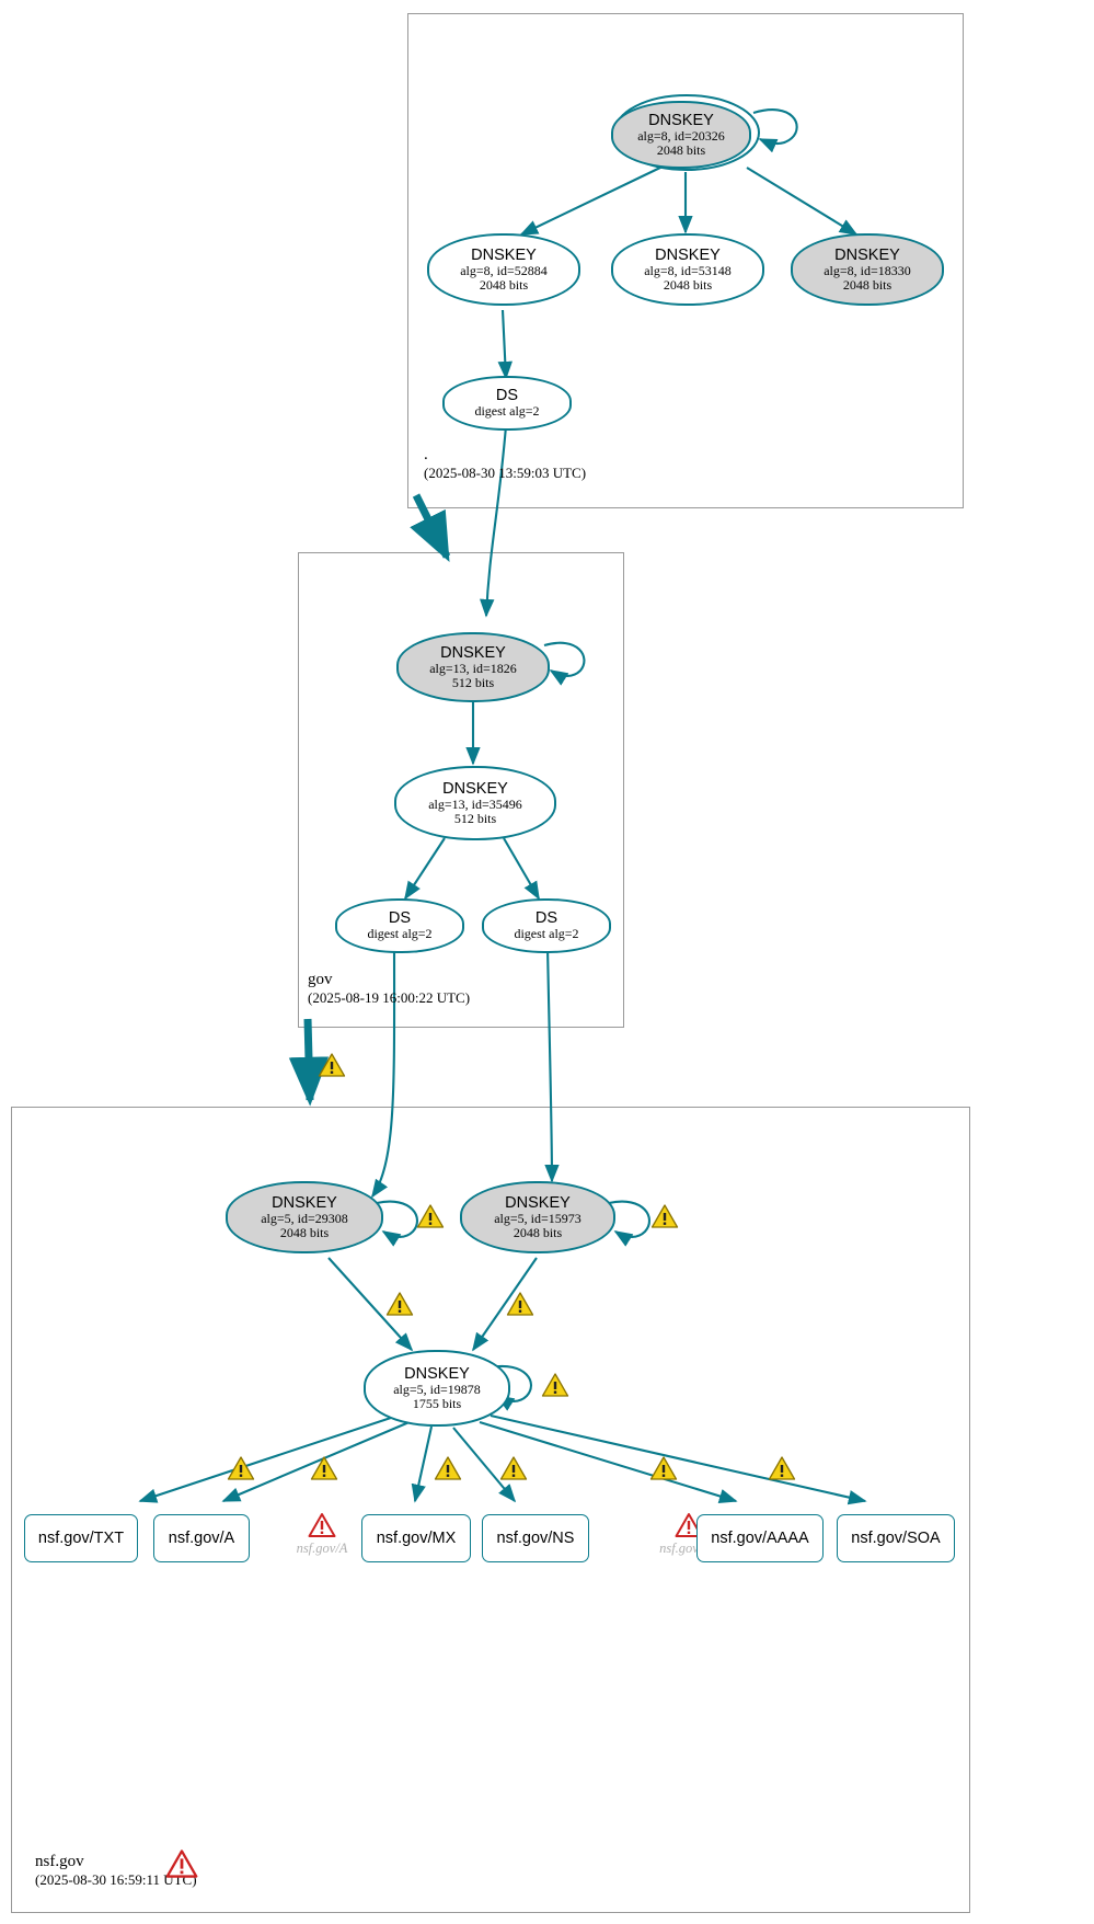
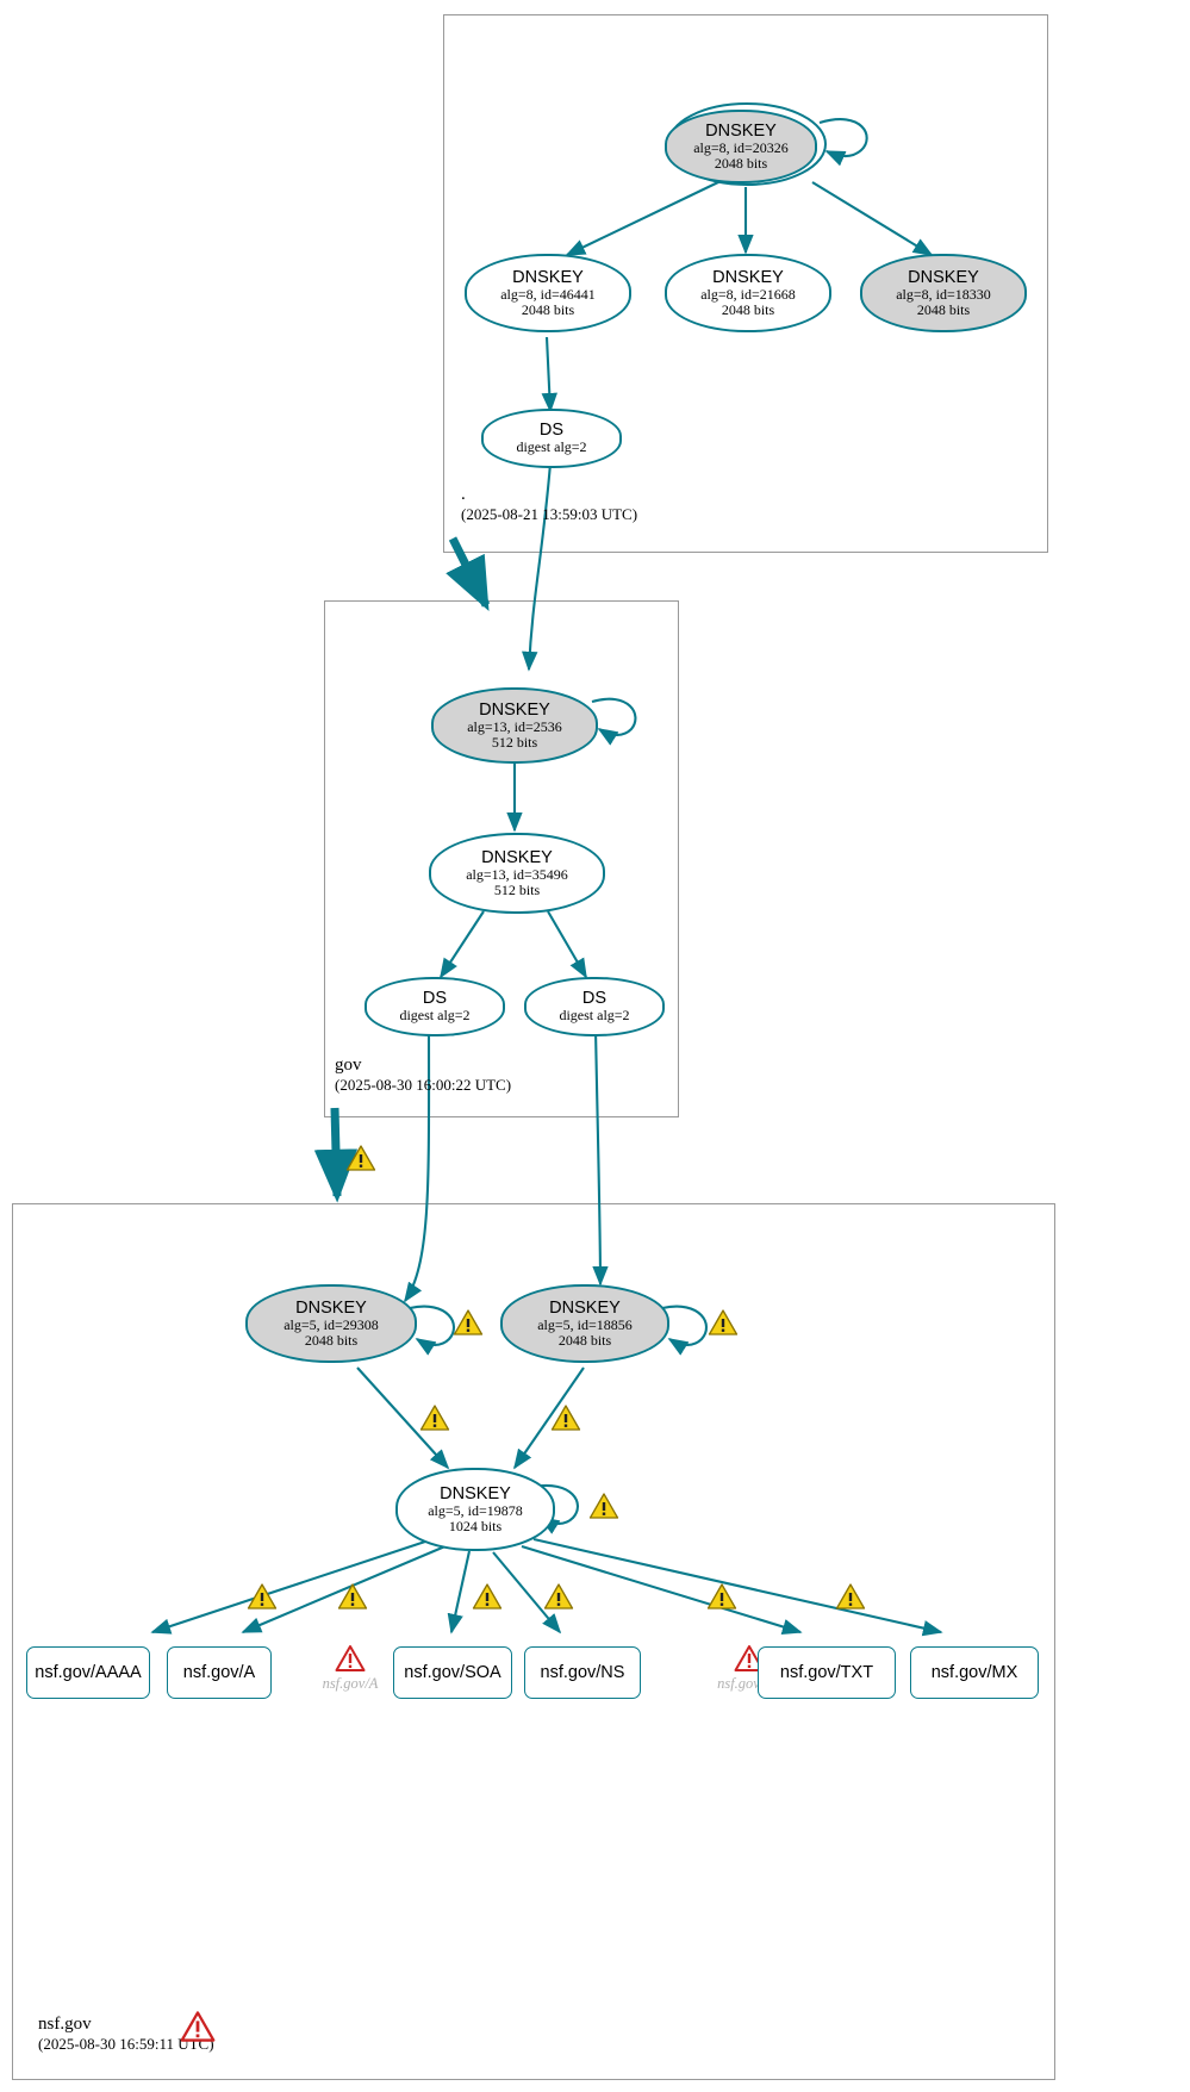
  DNSKEY
  alg=8, id=20326
  2048 bits
  DNSKEY
- alg=8, id=52884
+ alg=8, id=46441
  2048 bits
  DNSKEY
- alg=8, id=53148
+ alg=8, id=21668
  2048 bits
  DNSKEY
  alg=8, id=18330
  2048 bits
  DS
  digest alg=2
  .
- (2025-08-30 13:59:03 UTC)
+ (2025-08-21 13:59:03 UTC)
  DNSKEY
- alg=13, id=1826
+ alg=13, id=2536
  512 bits
  DNSKEY
  alg=13, id=35496
  512 bits
  DS
  digest alg=2
  DS
  digest alg=2
  gov
- (2025-08-19 16:00:22 UTC)
+ (2025-08-30 16:00:22 UTC)
  DNSKEY
  alg=5, id=29308
  2048 bits
  DNSKEY
- alg=5, id=15973
+ alg=5, id=18856
  2048 bits
  DNSKEY
  alg=5, id=19878
- 1755 bits
+ 1024 bits
- nsf.gov/TXT
+ nsf.gov/AAAA
  nsf.gov/A
  nsf.gov/A
- nsf.gov/MX
+ nsf.gov/SOA
  nsf.gov/NS
- nsf.gov/AAAA
+ nsf.gov/TXT
- nsf.gov/SOA
+ nsf.gov/MX
  nsf.gov
  (2025-08-30 16:59:11 UTC)
